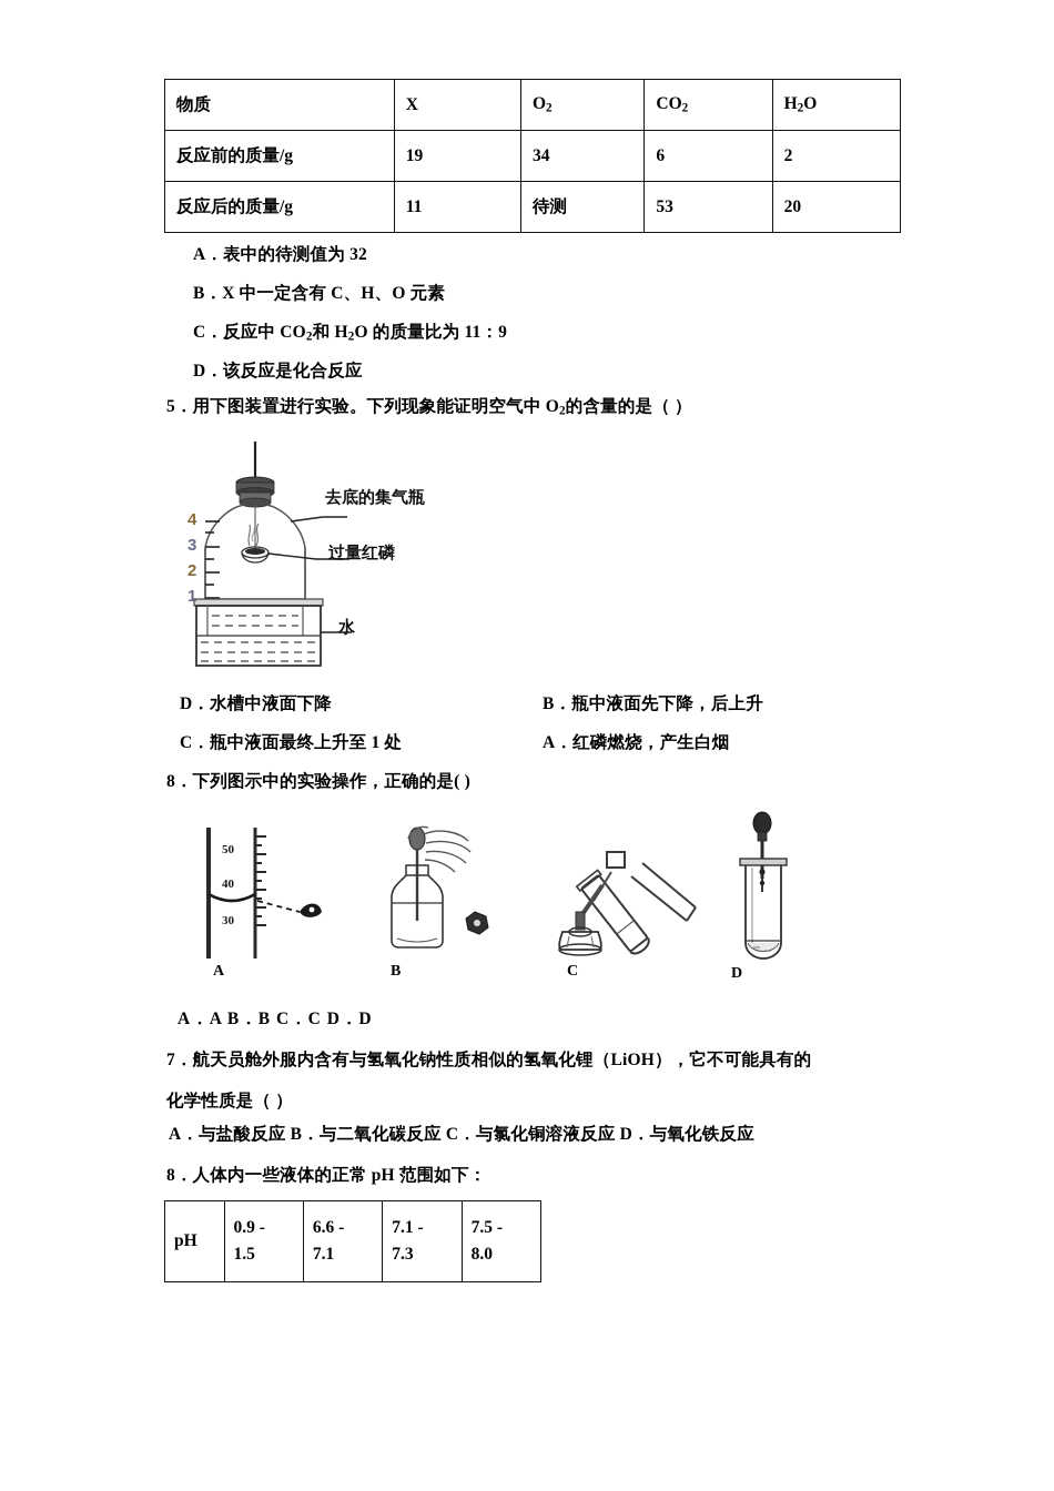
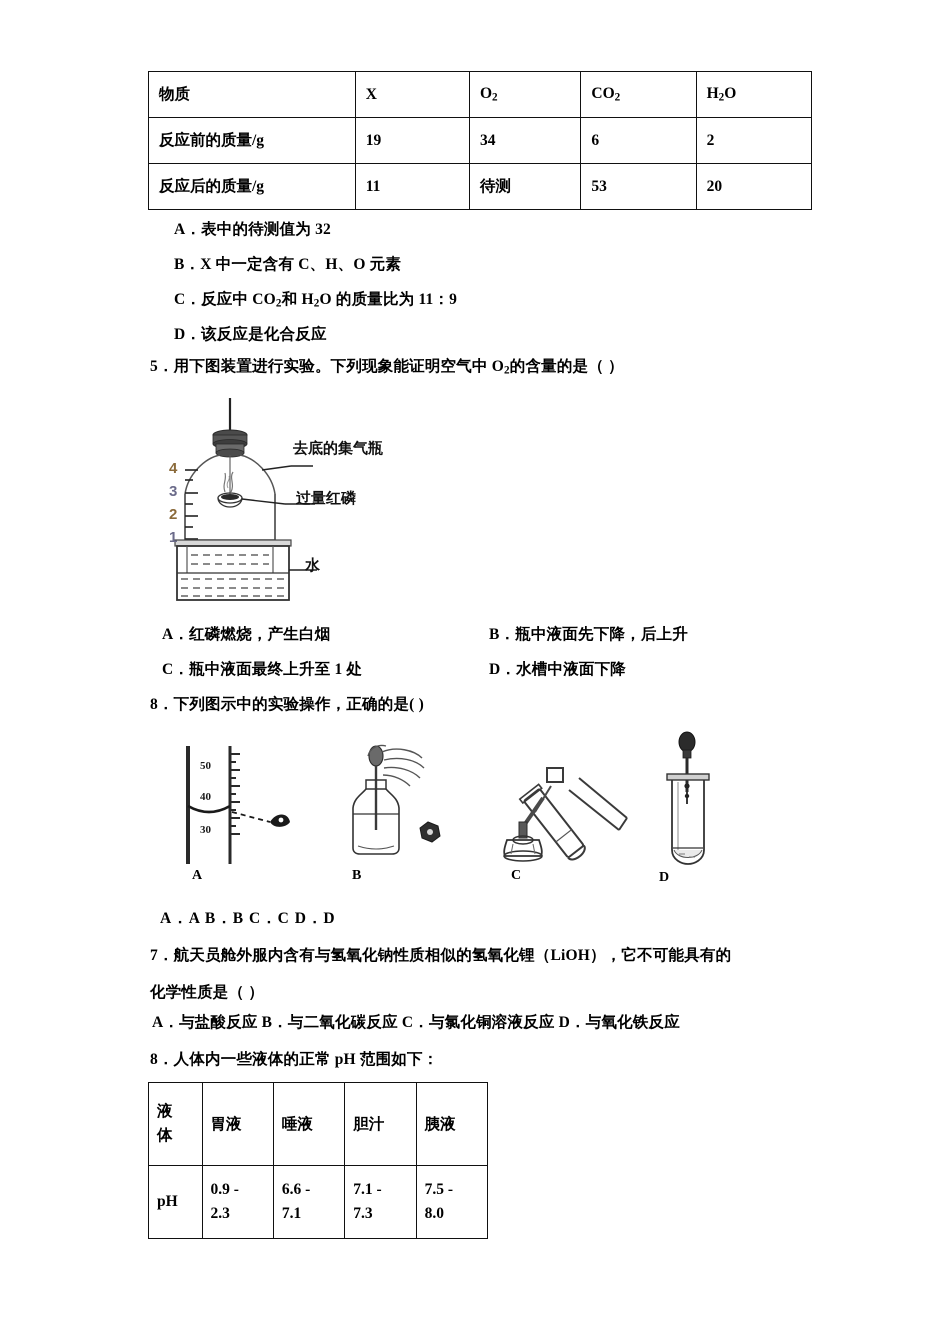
  物质	X	O2	CO2	H2O
  反应前的质量/g	19	34	6	2
  反应后的质量/g	11	待测	53	20
  A．表中的待测值为 32
  B．X 中一定含有 C、H、O 元素
  C．反应中 CO2和 H2O 的质量比为 11：9
  D．该反应是化合反应
  5．用下图装置进行实验。下列现象能证明空气中 O2的含量的是（ ）
  4
  3
  2
  1
  去底的集气瓶
  过量红磷
  水
- D．水槽中液面下降
+ A．红磷燃烧，产生白烟
  B．瓶中液面先下降，后上升
  C．瓶中液面最终上升至 1 处
- A．红磷燃烧，产生白烟
+ D．水槽中液面下降
  8．下列图示中的实验操作，正确的是( )
  50
  40
  30
  A
  B
  C
  D
  A．A B．B C．C D．D
  7．航天员舱外服内含有与氢氧化钠性质相似的氢氧化锂（LiOH），它不可能具有的
  化学性质是（ ）
  A．与盐酸反应 B．与二氧化碳反应 C．与氯化铜溶液反应 D．与氧化铁反应
  8．人体内一些液体的正常 pH 范围如下：
+ 液 体	胃液	唾液	胆汁	胰液
- pH	0.9 - 1.5	6.6 - 7.1	7.1 - 7.3	7.5 - 8.0
+ pH	0.9 - 2.3	6.6 - 7.1	7.1 - 7.3	7.5 - 8.0
